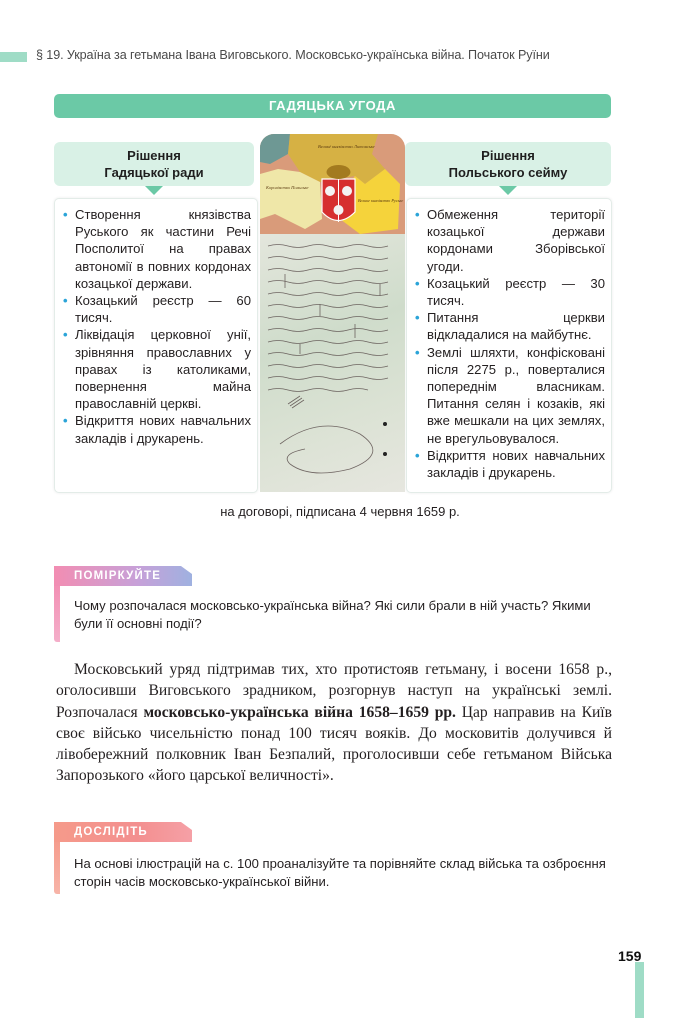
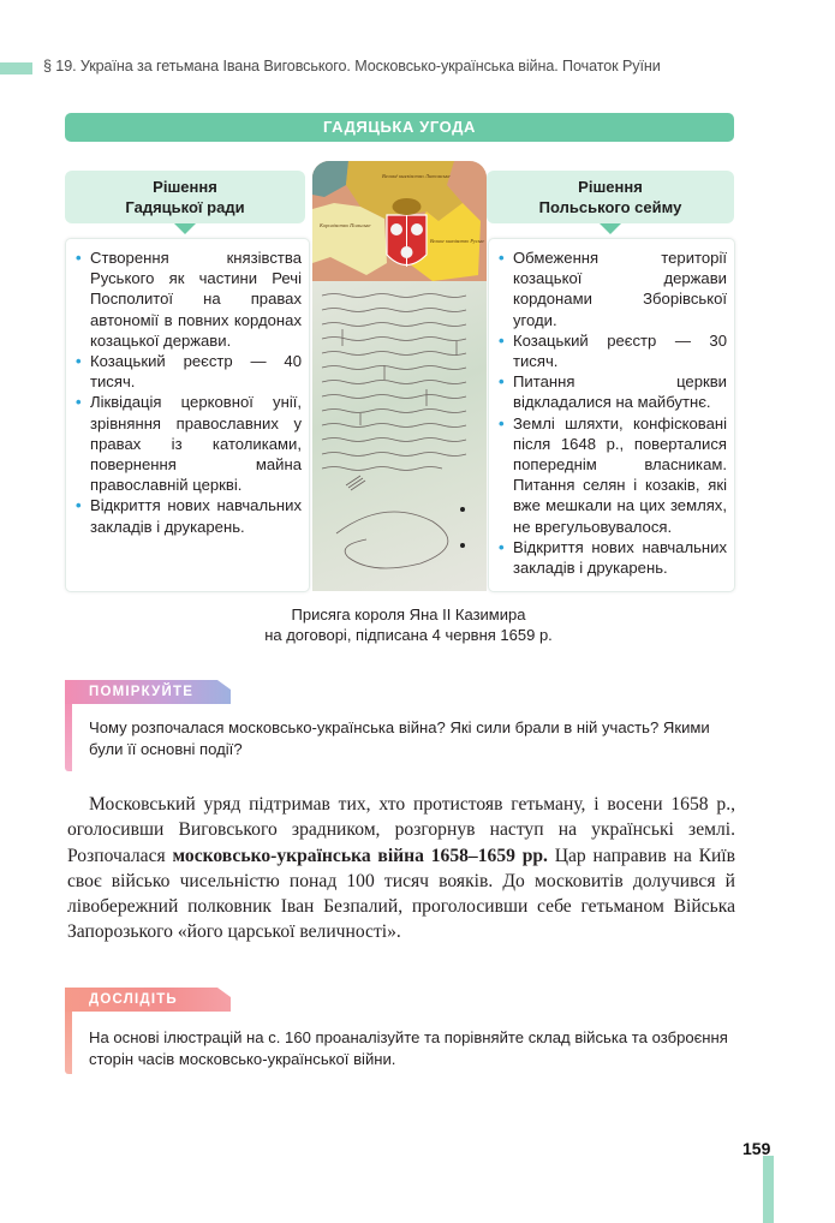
  § 19. Україна за гетьмана Івана Виговського. Московсько-українська війна. Початок Руїни
  ГАДЯЦЬКА УГОДА
  Рішення
  Гадяцької ради
  Рішення
  Польського сейму
  •
  Створення князівства Руського як частини Речі Посполитої на правах автономії в повних кордонах козацької держави.
  •
- Козацький реєстр — 60 тисяч.
+ Козацький реєстр — 40 тисяч.
  •
  Ліквідація церковної унії, зрівняння православних у правах із католиками, повернення майна православній церкві.
  •
  Відкриття нових навчальних закладів і друкарень.
  •
  Обмеження території козацької держави кордонами Зборівської угоди.
  •
  Козацький реєстр — 30 тисяч.
  •
  Питання церкви відкладалися на майбутнє.
  •
- Землі шляхти, конфісковані після 2275 р., поверталися попереднім власникам. Питання селян і козаків, які вже мешкали на цих землях, не врегульовувалося.
+ Землі шляхти, конфісковані після 1648 р., поверталися попереднім власникам. Питання селян і козаків, які вже мешкали на цих землях, не врегульовувалося.
  •
  Відкриття нових навчальних закладів і друкарень.
+ Присяга короля Яна II Казимира
  на договорі, підписана 4 червня 1659 р.
  ПОМІРКУЙТЕ
  Чому розпочалася московсько-українська війна? Які сили брали в ній участь? Якими були її основні події?
  Московський уряд підтримав тих, хто протистояв гетьману, і восени 1658 р., оголосивши Виговського зрадником, розгорнув наступ на українські землі. Розпочалася московсько-українська війна 1658–1659 рр. Цар направив на Київ своє військо чисельністю понад 100 тисяч вояків. До московитів долучився й лівобережний полковник Іван Безпалий, проголосивши себе гетьманом Війська Запорозького «його царської величності».
  ДОСЛІДІТЬ
- На основі ілюстрацій на с. 100 проаналізуйте та порівняйте склад війська та озброєння сторін часів московсько-української війни.
+ На основі ілюстрацій на с. 160 проаналізуйте та порівняйте склад війська та озброєння сторін часів московсько-української війни.
  159
